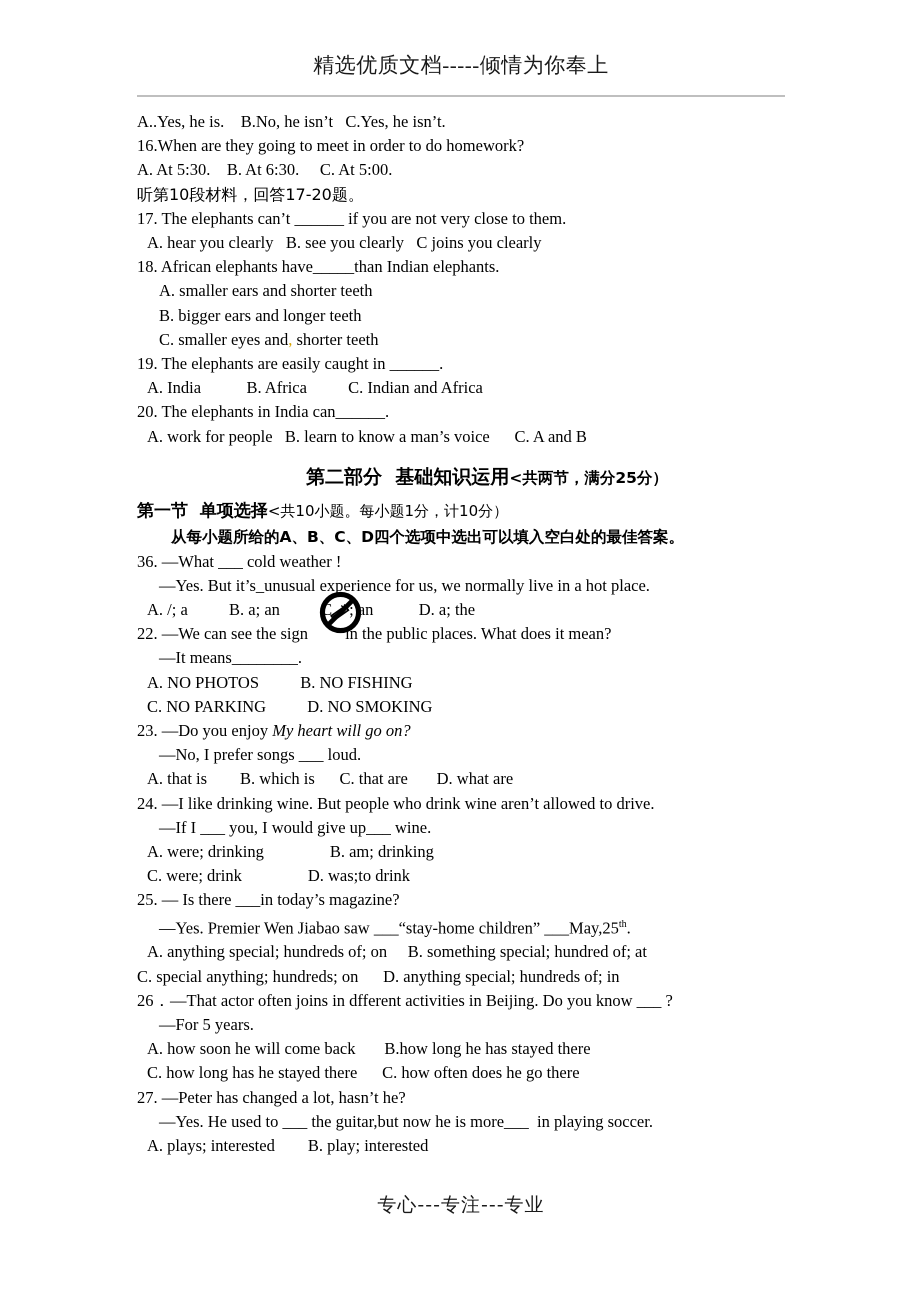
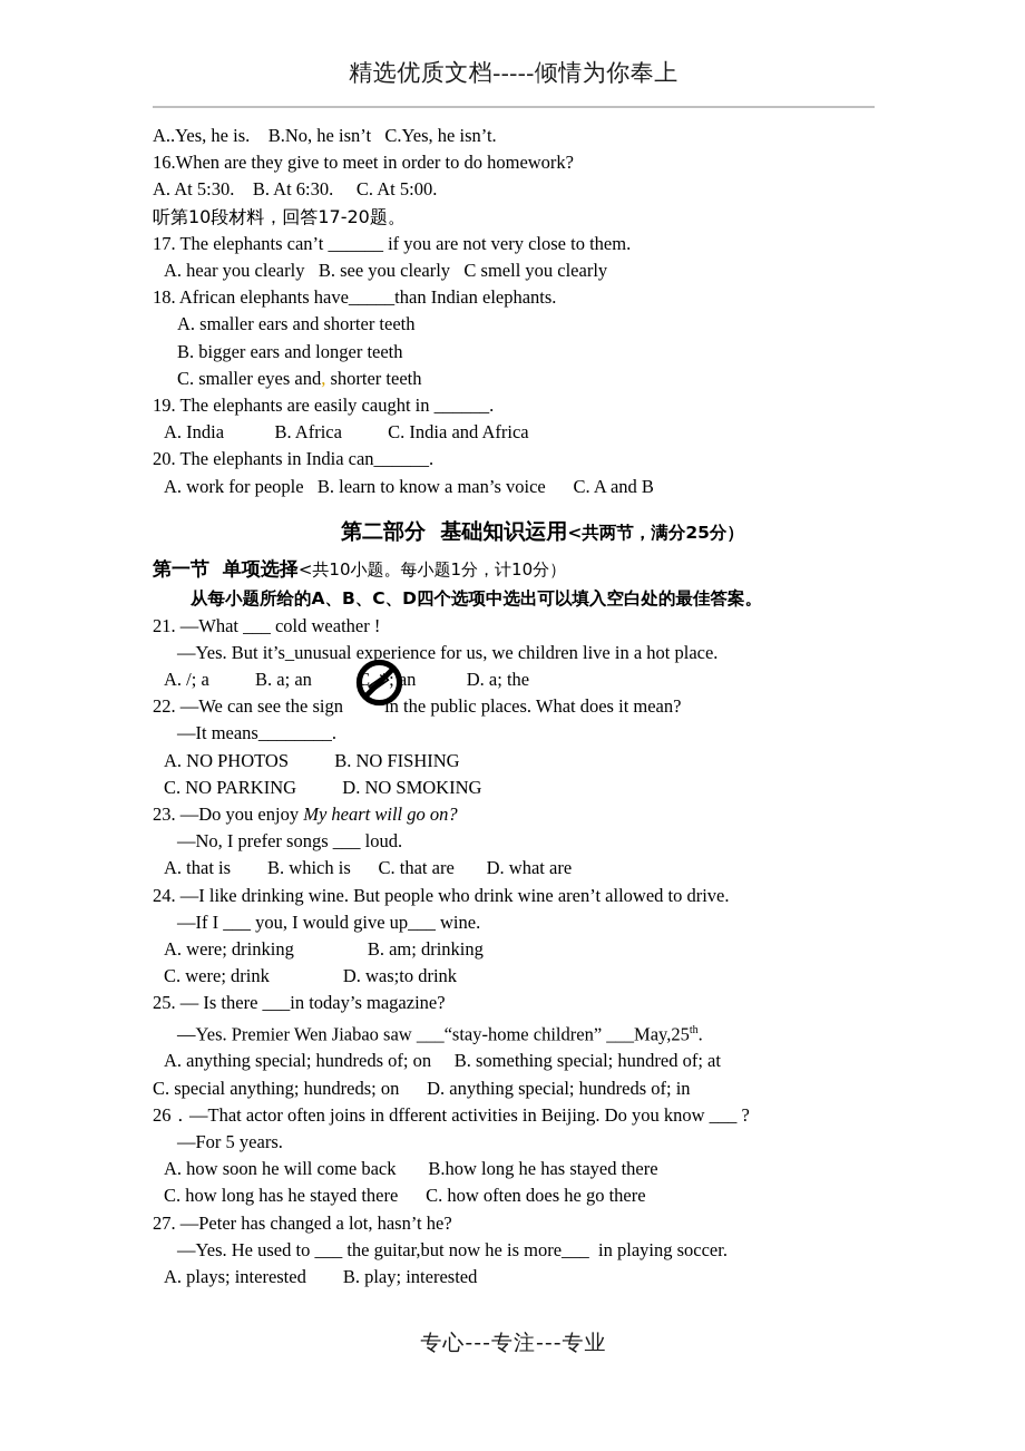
  精选优质文档-----倾情为你奉上
  A..Yes, he is. B.No, he isn’t C.Yes, he isn’t.
- 16.When are they going to meet in order to do homework?
+ 16.When are they give to meet in order to do homework?
  A. At 5:30. B. At 6:30. C. At 5:00.
  听第10段材料，回答17-20题。
  17. The elephants can’t ______ if you are not very close to them.
- A. hear you clearly B. see you clearly C joins you clearly
+ A. hear you clearly B. see you clearly C smell you clearly
  18. African elephants have_____than Indian elephants.
  A. smaller ears and shorter teeth
  B. bigger ears and longer teeth
  C. smaller eyes and, shorter teeth
  19. The elephants are easily caught in ______.
- A. India B. Africa C. Indian and Africa
+ A. India B. Africa C. India and Africa
  20. The elephants in India can______.
  A. work for people B. learn to know a man’s voice C. A and B
  第二部分 基础知识运用<共两节，满分25分）
  第一节 单项选择<共10小题。每小题1分，计10分）
  从每小题所给的A、B、C、D四个选项中选出可以填入空白处的最佳答案。
- 36. —What ___ cold weather !
+ 21. —What ___ cold weather !
- —Yes. But it’s_unusual experience for us, we normally live in a hot place.
+ —Yes. But it’s_unusual experience for us, we children live in a hot place.
  A. /; a B. a; an C. ; an D. a; the
  22. —We can see the sign in the public places. What does it mean?
  —It means________.
  A. NO PHOTOS B. NO FISHING
  C. NO PARKING D. NO SMOKING
  23. —Do you enjoy My heart will go on?
  —No, I prefer songs ___ loud.
  A. that is B. which is C. that are D. what are
  24. —I like drinking wine. But people who drink wine aren’t allowed to drive.
  —If I ___ you, I would give up___ wine.
  A. were; drinking B. am; drinking
  C. were; drink D. was;to drink
  25. — Is there ___in today’s magazine?
  —Yes. Premier Wen Jiabao saw ___“stay-home children” ___May,25th.
  A. anything special; hundreds of; on B. something special; hundred of; at
  C. special anything; hundreds; on D. anything special; hundreds of; in
  26．—That actor often joins in dfferent activities in Beijing. Do you know ___ ?
  —For 5 years.
  A. how soon he will come back B.how long he has stayed there
  C. how long has he stayed there C. how often does he go there
  27. —Peter has changed a lot, hasn’t he?
  —Yes. He used to ___ the guitar,but now he is more___ in playing soccer.
  A. plays; interested B. play; interested
  专心---专注---专业
